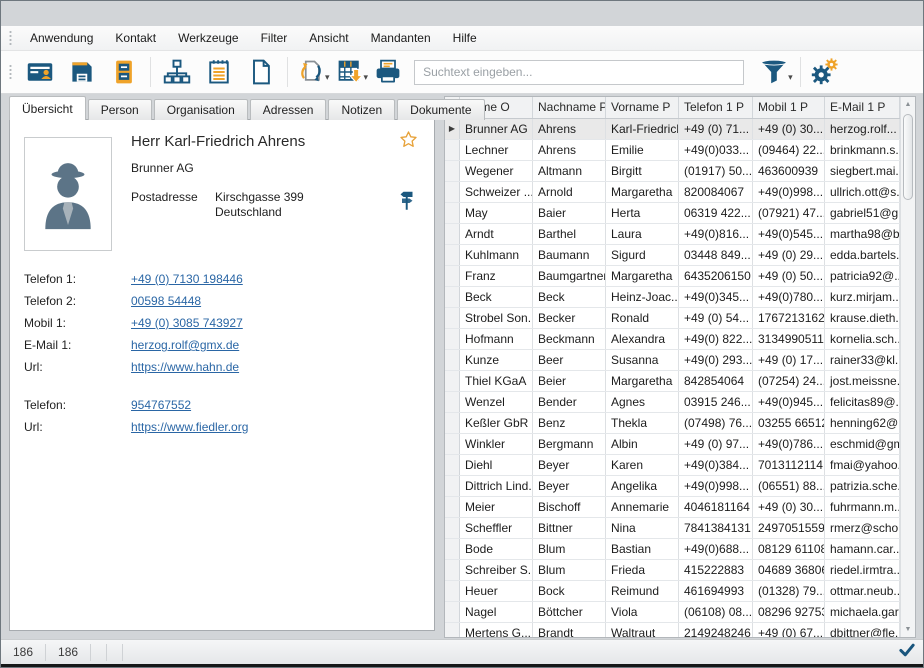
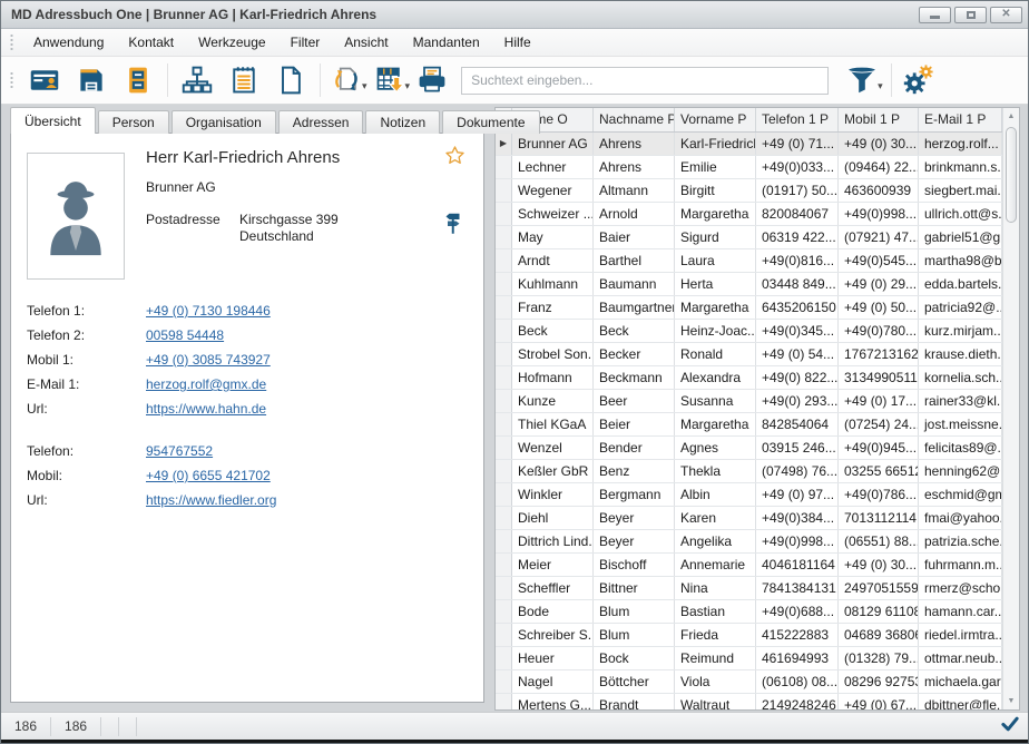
+ MD Adressbuch One | Brunner AG | Karl-Friedrich Ahrens
+ ✕
  Anwendung
  Kontakt
  Werkzeuge
  Filter
  Ansicht
  Mandanten
  Hilfe
  ▾
  ▾
  Suchtext eingeben...
  ▾
  Übersicht
  Person
  Organisation
  Adressen
  Notizen
  Dokumente
  Herr Karl-Friedrich Ahrens
  Brunner AG
  Postadresse
  Kirschgasse 399
  Deutschland
  Telefon 1:
  +49 (0) 7130 198446
  Telefon 2:
  00598 54448
  Mobil 1:
  +49 (0) 3085 743927
  E-Mail 1:
  herzog.rolf@gmx.de
  Url:
  https://www.hahn.de
  Telefon:
  954767552
+ Mobil:
+ +49 (0) 6655 421702
  Url:
  https://www.fiedler.org
  Nachname P
  Vorname P
  Telefon 1 P
  Mobil 1 P
  E-Mail 1 P
  ▶
  Brunner AG
  Ahrens
  Karl-Friedric
  +49 (0) 71...
  +49 (0) 30...
  herzog.rolf...
  Lechner
  Ahrens
  Emilie
  +49(0)033...
  (09464) 22...
  brinkmann.s.
  Wegener
  Altmann
  Birgitt
  (01917) 50...
  463600939
  siegbert.mai.
  Schweizer ...
  Arnold
  Margaretha
  820084067
  +49(0)998...
  ullrich.ott@s.
  May
  Baier
- Herta
+ Sigurd
  06319 422...
  (07921) 47...
  gabriel51@g
  Arndt
  Barthel
  Laura
  +49(0)816...
  +49(0)545...
  martha98@b
  Kuhlmann
  Baumann
- Sigurd
+ Herta
  03448 849...
  +49 (0) 29...
  edda.bartels.
  Franz
  Baumgartner
  Margaretha
  6435206150
  +49 (0) 50...
  patricia92@.
  Beck
  Beck
  Heinz-Joac..
  +49(0)345...
  +49(0)780...
  kurz.mirjam..
  Strobel Son..
  Becker
  Ronald
  +49 (0) 54...
  1767213162
  krause.dieth.
  Hofmann
  Beckmann
  Alexandra
  +49(0) 822...
  3134990511
  kornelia.sch.
  Kunze
  Beer
  Susanna
  +49(0) 293...
  +49 (0) 17...
  rainer33@kl.
  Thiel KGaA
  Beier
  Margaretha
  842854064
  (07254) 24...
  jost.meissne.
  Wenzel
  Bender
  Agnes
  03915 246...
  +49(0)945...
  felicitas89@.
  Keßler GbR
  Benz
  Thekla
  (07498) 76...
  03255 66512
  henning62@
  Winkler
  Bergmann
  Albin
  +49 (0) 97...
  +49(0)786...
  eschmid@gm
  Diehl
  Beyer
  Karen
  +49(0)384...
  7013112114
  fmai@yahoo
  Dittrich Lind.
  Beyer
  Angelika
  +49(0)998...
  (06551) 88...
  patrizia.sche
  Meier
  Bischoff
  Annemarie
  4046181164
  +49 (0) 30...
  fuhrmann.m.
  Scheffler
  Bittner
  Nina
  7841384131
  2497051559
  rmerz@scho
  Bode
  Blum
  Bastian
  +49(0)688...
  08129 61108
  hamann.car..
  Schreiber S..
  Blum
  Frieda
  415222883
  04689 36806
  riedel.irmtra..
  Heuer
  Bock
  Reimund
  461694993
  (01328) 79...
  ottmar.neub..
  Nagel
  Böttcher
  Viola
  (06108) 08...
  08296 92753
  michaela.gar
  Mertens G...
  Brandt
  Waltraut
  2149248246
  +49 (0) 67...
  dbittner@fle.
  186
  186
